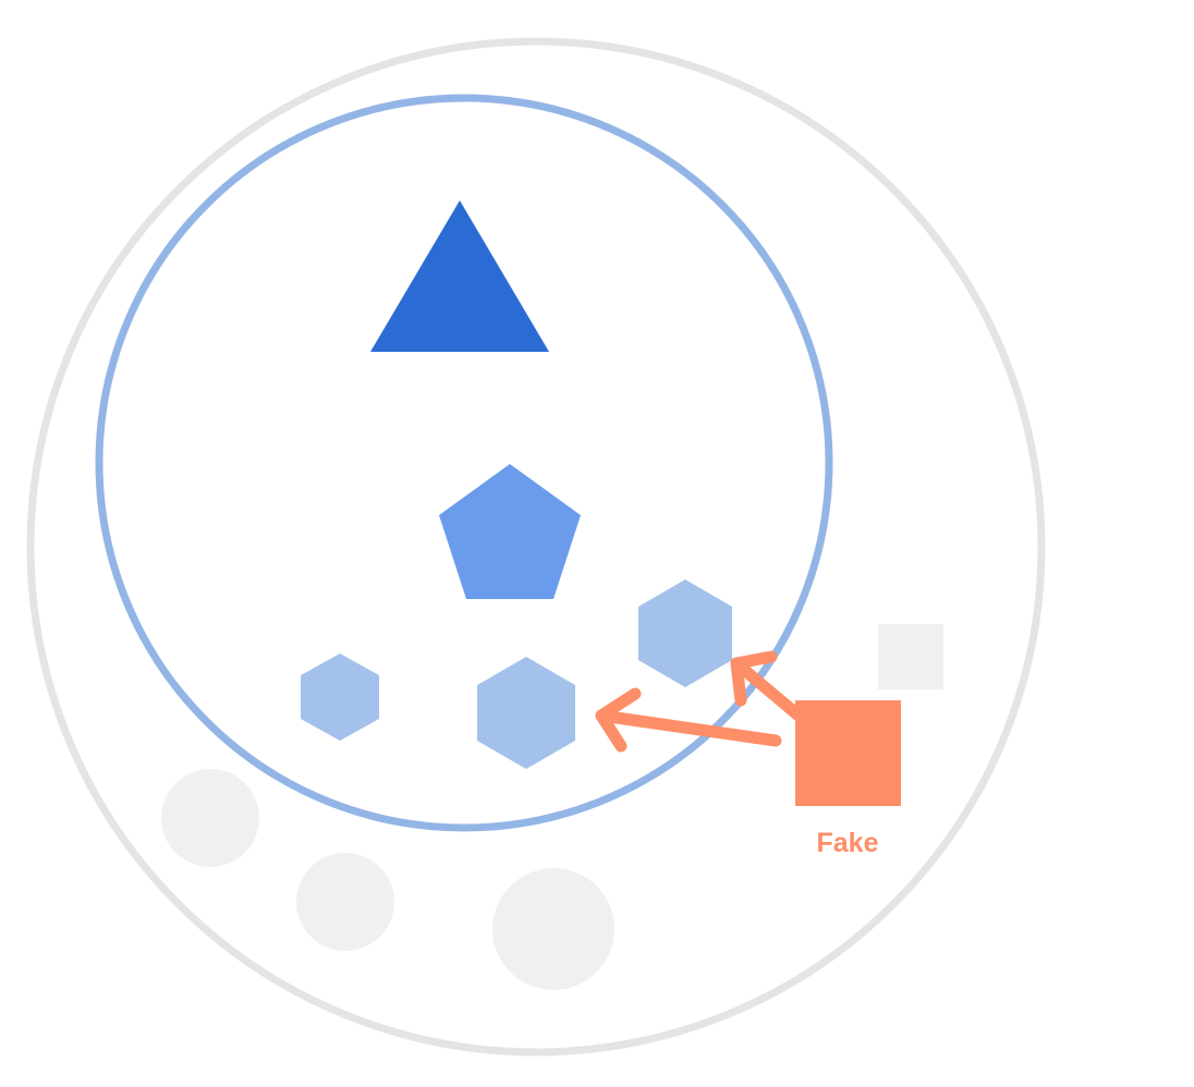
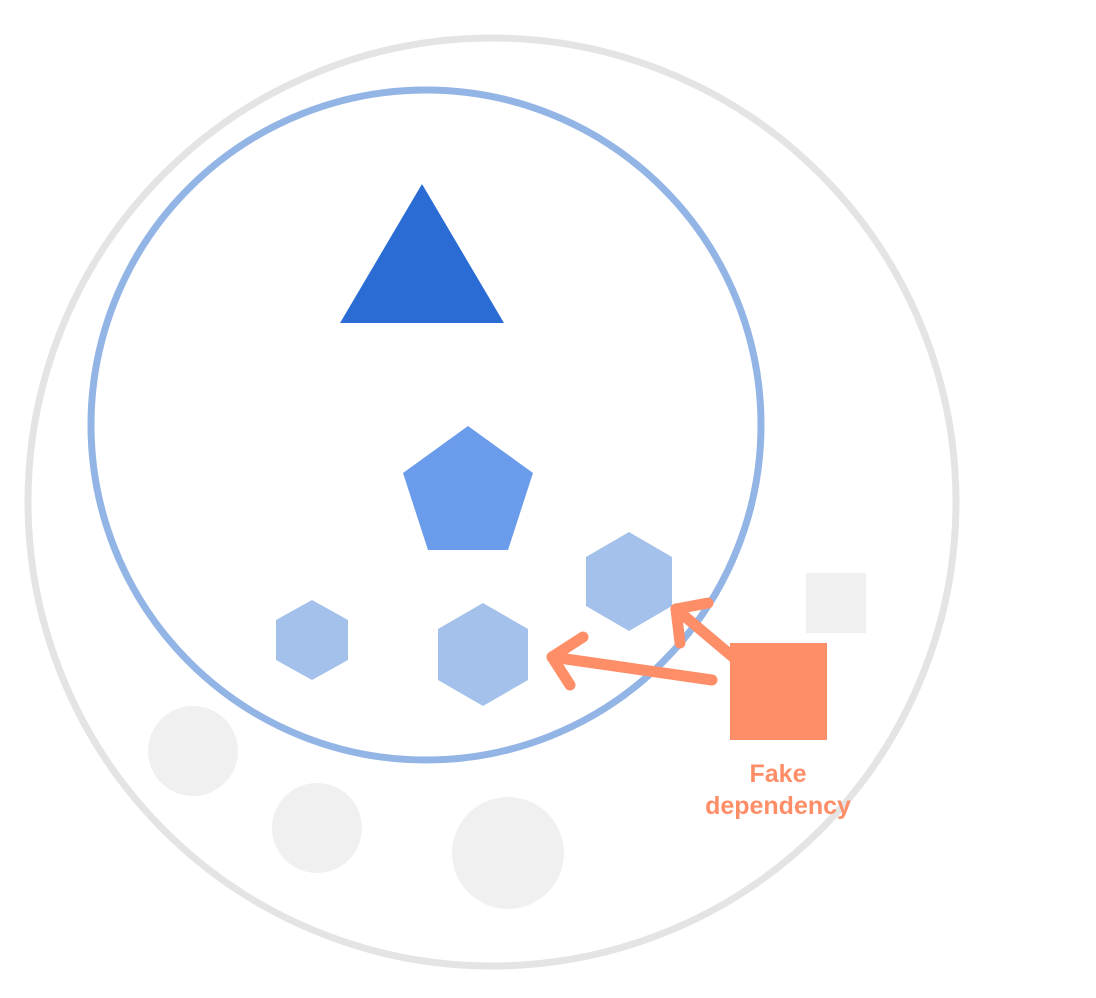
  Fake
+ dependency
